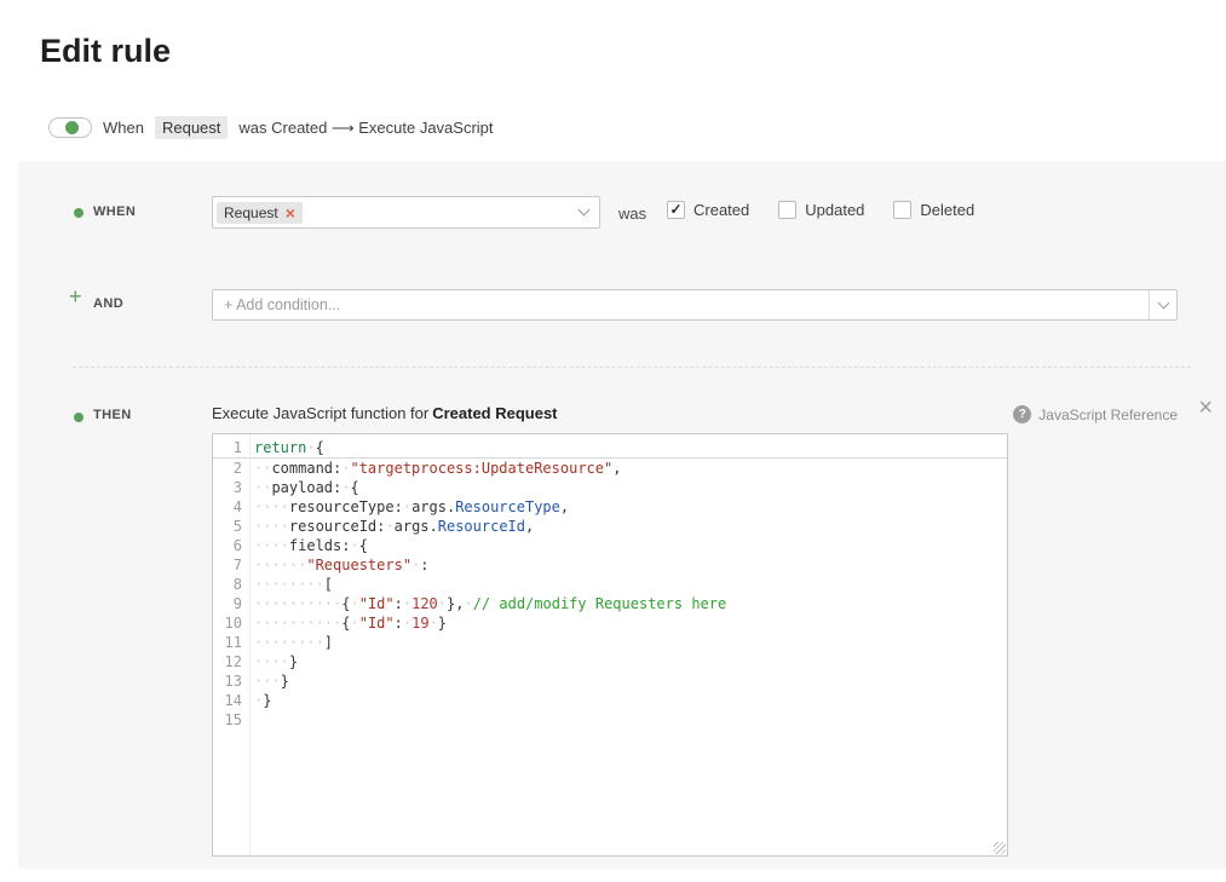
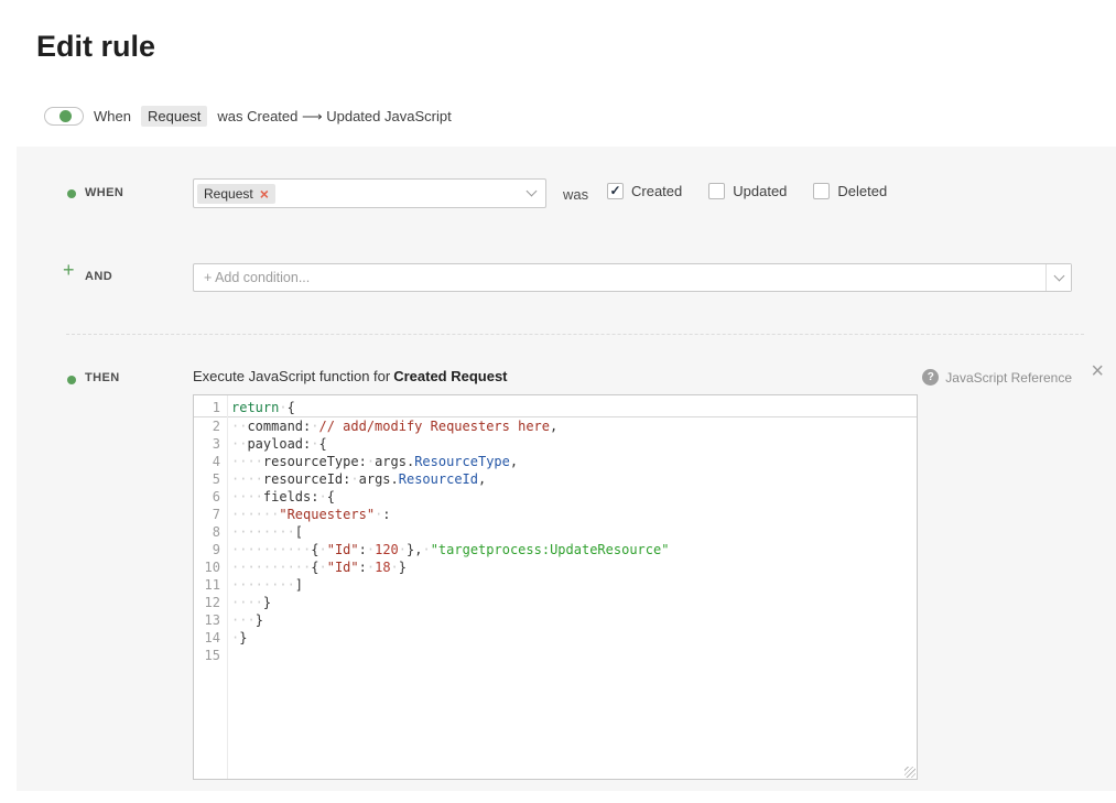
  Edit rule
  When
  Request
- was Created ⟶ Execute JavaScript
+ was Created ⟶ Updated JavaScript
  WHEN
  Request
  ×
  was
  ✓
  Created
  Updated
  Deleted
  +
  AND
  + Add condition...
  THEN
  Execute JavaScript function for Created Request
  ?
  JavaScript Reference
  ×
  1
  return·{
  2
- ··command:·"targetprocess:UpdateResource",
+ ··command:·// add/modify Requesters here,
  3
  ··payload:·{
  4
  ····resourceType:·args.ResourceType,
  5
  ····resourceId:·args.ResourceId,
  6
  ····fields:·{
  7
  ······"Requesters"·:
  8
  ········[
  9
- ··········{·"Id":·120·},·// add/modify Requesters here
+ ··········{·"Id":·120·},·"targetprocess:UpdateResource"
  10
- ··········{·"Id":·19·}
+ ··········{·"Id":·18·}
  11
  ········]
  12
  ····}
  13
  ···}
  14
  ·}
  15
